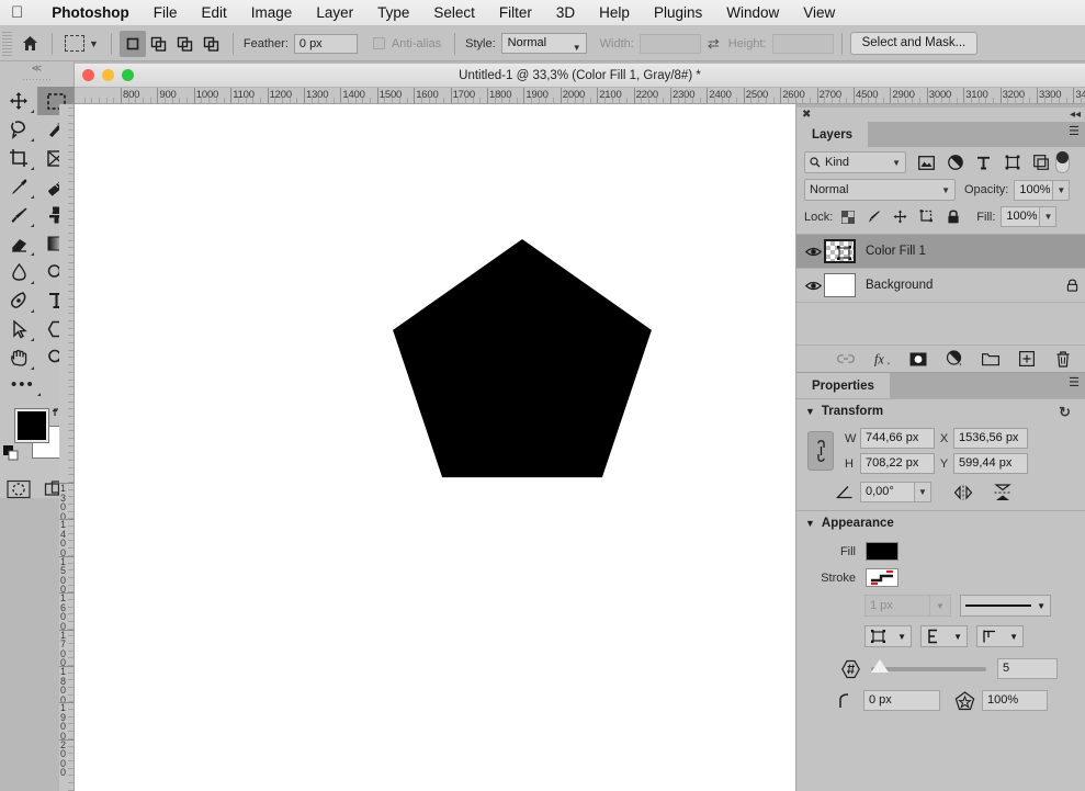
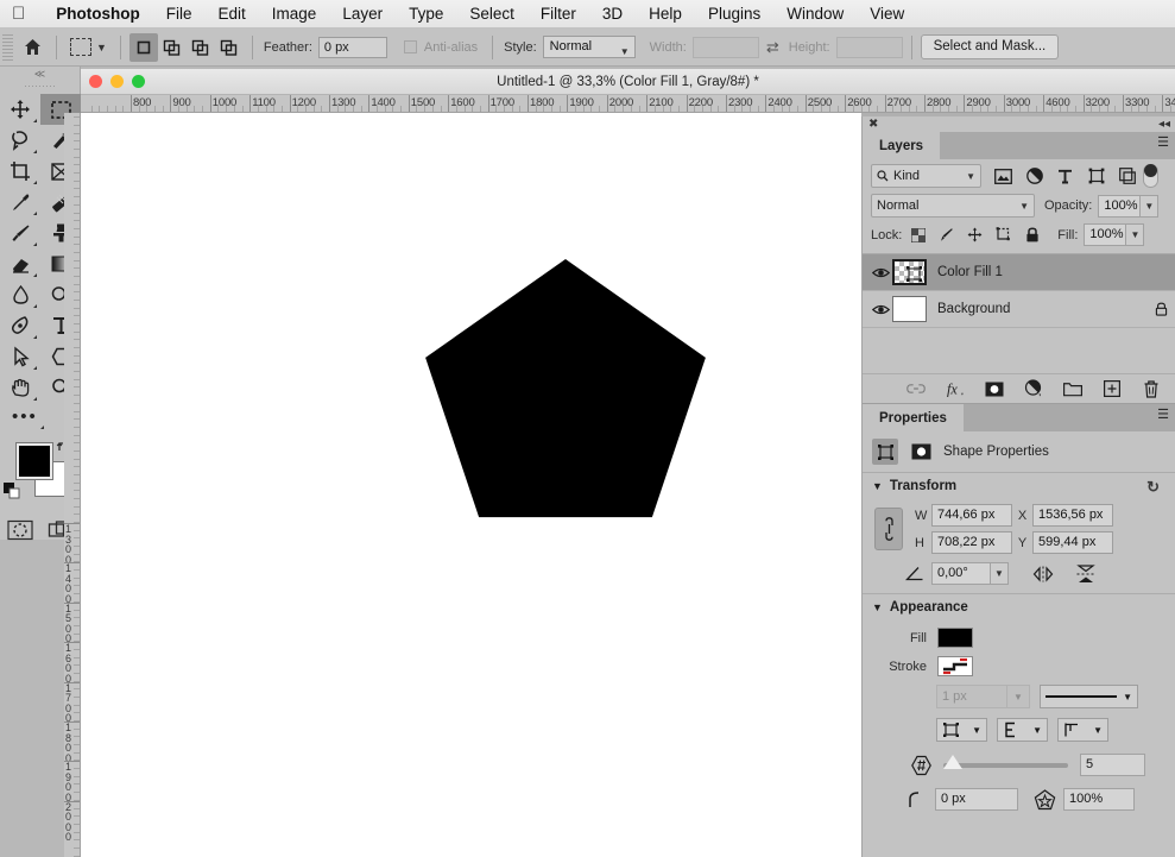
  
  Photoshop
  File
  Edit
  Image
  Layer
  Type
  Select
  Filter
  3D
  Help
  Plugins
  Window
  View
  ▼
  Feather:
  0 px
  Anti-alias
  Style:
  Normal
  ▼
  Width:
  ⇄
  Height:
  Select and Mask...
  ≪
  •••
  Untitled-1 @ 33,3% (Color Fill 1, Gray/8#) *
  800
  900
  1000
  1100
  1200
  1300
  1400
  1500
  1600
  1700
  1800
  1900
  2000
  2100
  2200
  2300
  2400
  2500
  2600
  2700
- 4500
+ 2800
  2900
  3000
- 3100
+ 4600
  3200
  3300
  1300
  1400
  1500
  1600
  1700
  1800
  1900
  2000
  ✖
  ◂◂
  Layers
  ☰
  Kind
  ▼
  Normal
  ▼
  Opacity:
  100%
  ▼
  Lock:
  Fill:
  100%
  ▼
  Color Fill 1
  Background
  fx
  Properties
  ☰
+ Shape Properties
  ▼
  Transform
  ↻
  W
  744,66 px
  X
  1536,56 px
  H
  708,22 px
  Y
  599,44 px
  0,00°
  ▼
  ▼
  Appearance
  Fill
  Stroke
  1 px
  ▼
  ▼
  ▼
  ▼
  ▼
  5
  0 px
  100%
